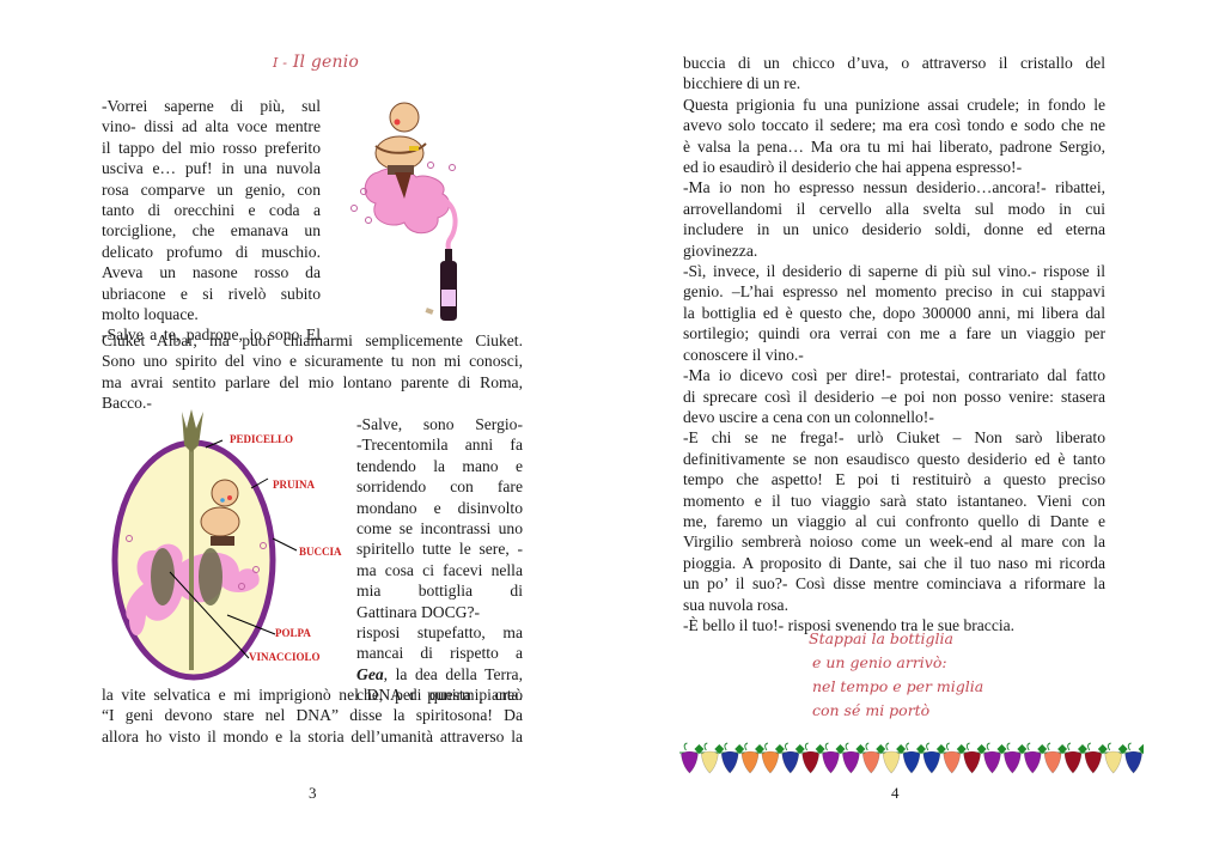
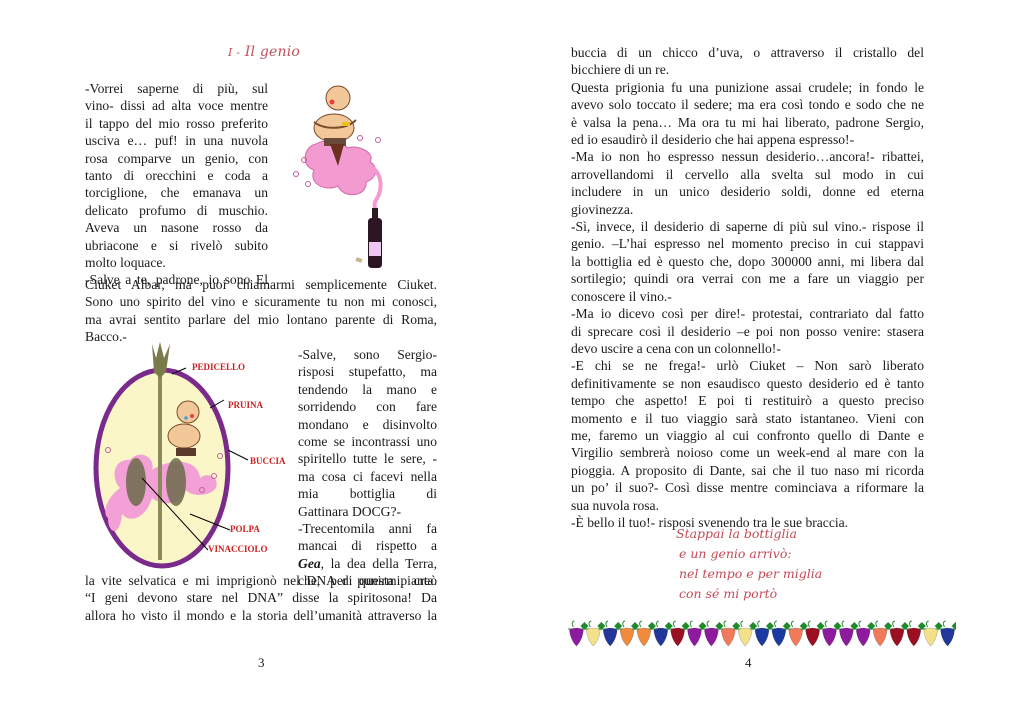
  I - Il genio
  -Vorrei saperne di più, sul
  vino- dissi ad alta voce mentre
  il tappo del mio rosso preferito
  usciva e… puf! in una nuvola
  rosa comparve un genio, con
  tanto di orecchini e coda a
  torciglione, che emanava un
  delicato profumo di muschio.
  Aveva un nasone rosso da
  ubriacone e si rivelò subito
  molto loquace.
  -Salve a te, padrone, io sono El
  Ciuket Albar, ma puoi chiamarmi semplicemente Ciuket.
  Sono uno spirito del vino e sicuramente tu non mi conosci,
  ma avrai sentito parlare del mio lontano parente di Roma,
  Bacco.-
  PEDICELLO
  PRUINA
  BUCCIA
  POLPA
  VINACCIOLO
  -Salve, sono Sergio-
- -Trecentomila anni fa
+ risposi stupefatto, ma
  tendendo la mano e
  sorridendo con fare
  mondano e disinvolto
  come se incontrassi uno
  spiritello tutte le sere, -
  ma cosa ci facevi nella
  mia bottiglia di
  Gattinara DOCG?-
- risposi stupefatto, ma
+ -Trecentomila anni fa
  mancai di rispetto a
  Gea, la dea della Terra,
  che, per punirmi, creò
  la vite selvatica e mi imprigionò nel DNA di questa pianta.
  “I geni devono stare nel DNA” disse la spiritosona! Da
  allora ho visto il mondo e la storia dell’umanità attraverso la
  3
  buccia di un chicco d’uva, o attraverso il cristallo del
  bicchiere di un re.
  Questa prigionia fu una punizione assai crudele; in fondo le
  avevo solo toccato il sedere; ma era così tondo e sodo che ne
  è valsa la pena… Ma ora tu mi hai liberato, padrone Sergio,
  ed io esaudirò il desiderio che hai appena espresso!-
  -Ma io non ho espresso nessun desiderio…ancora!- ribattei,
  arrovellandomi il cervello alla svelta sul modo in cui
  includere in un unico desiderio soldi, donne ed eterna
  giovinezza.
  -Sì, invece, il desiderio di saperne di più sul vino.- rispose il
  genio. –L’hai espresso nel momento preciso in cui stappavi
  la bottiglia ed è questo che, dopo 300000 anni, mi libera dal
  sortilegio; quindi ora verrai con me a fare un viaggio per
  conoscere il vino.-
  -Ma io dicevo così per dire!- protestai, contrariato dal fatto
  di sprecare così il desiderio –e poi non posso venire: stasera
  devo uscire a cena con un colonnello!-
  -E chi se ne frega!- urlò Ciuket – Non sarò liberato
  definitivamente se non esaudisco questo desiderio ed è tanto
  tempo che aspetto! E poi ti restituirò a questo preciso
  momento e il tuo viaggio sarà stato istantaneo. Vieni con
  me, faremo un viaggio al cui confronto quello di Dante e
  Virgilio sembrerà noioso come un week-end al mare con la
  pioggia. A proposito di Dante, sai che il tuo naso mi ricorda
  un po’ il suo?- Così disse mentre cominciava a riformare la
  sua nuvola rosa.
  -È bello il tuo!- risposi svenendo tra le sue braccia.
  4
  Stappai la bottiglia
  e un genio arrivò:
  nel tempo e per miglia
  con sé mi portò
